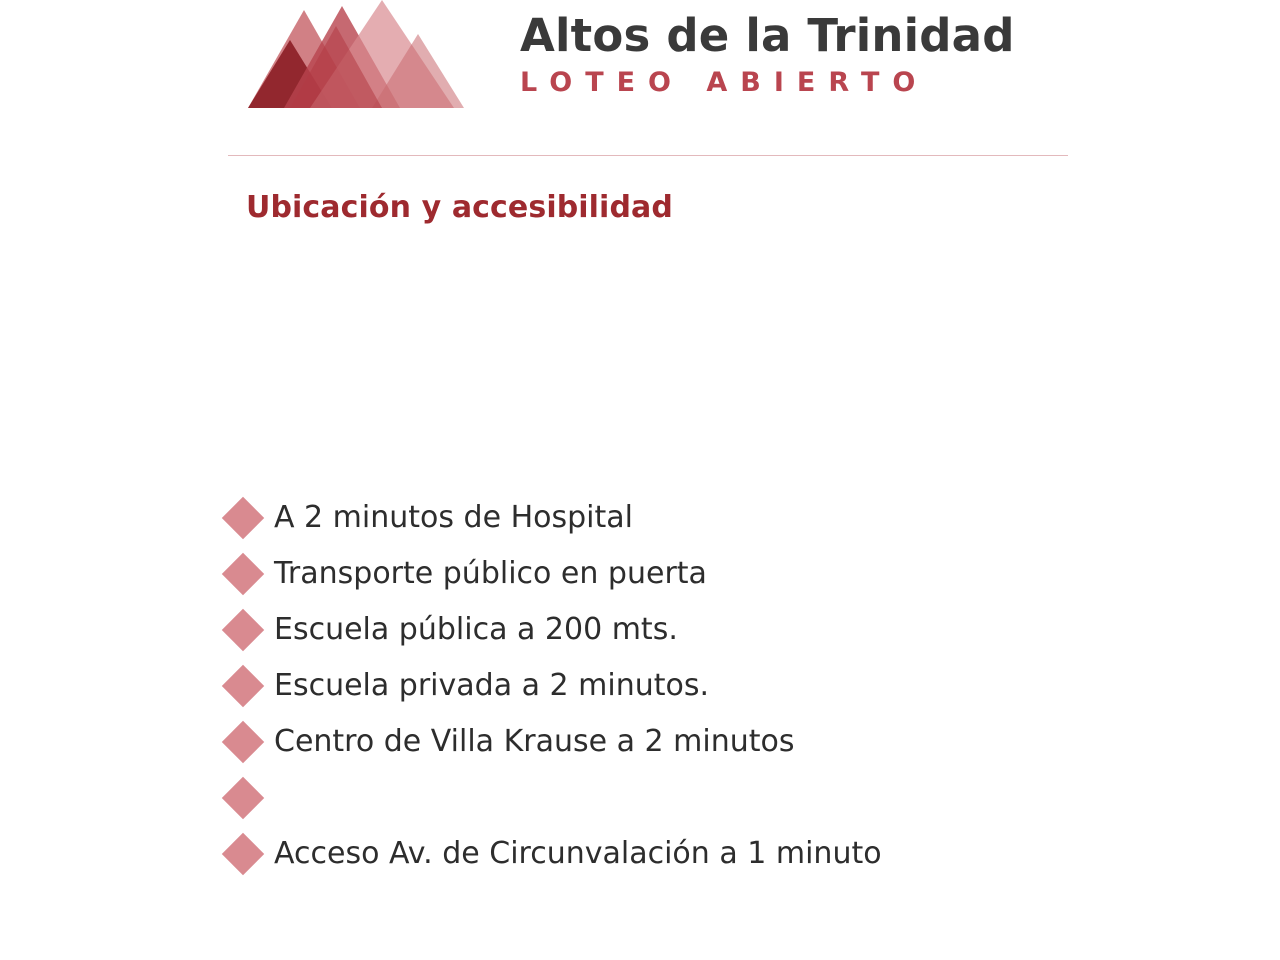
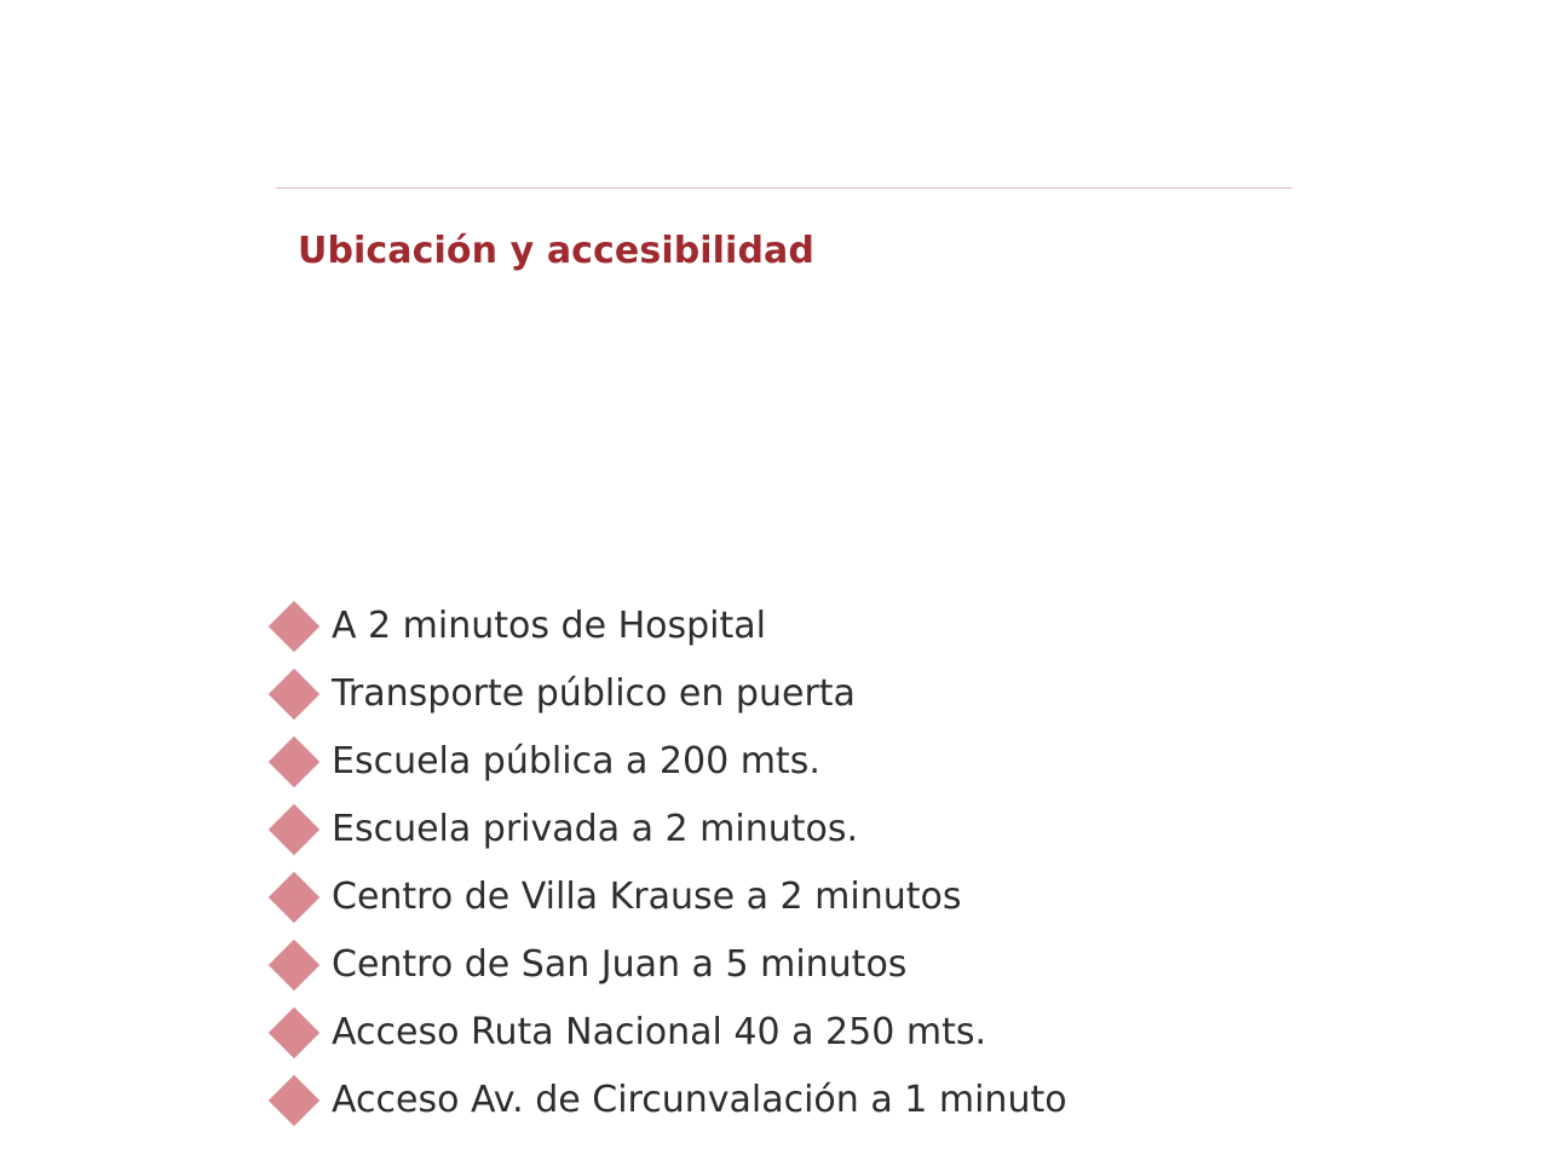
- Altos de la Trinidad
- LOTEO ABIERTO
  Ubicación y accesibilidad
  A 2 minutos de Hospital
  Transporte público en puerta
  Escuela pública a 200 mts.
  Escuela privada a 2 minutos.
  Centro de Villa Krause a 2 minutos
+ Centro de San Juan a 5 minutos
+ Acceso Ruta Nacional 40 a 250 mts.
  Acceso Av. de Circunvalación a 1 minuto
